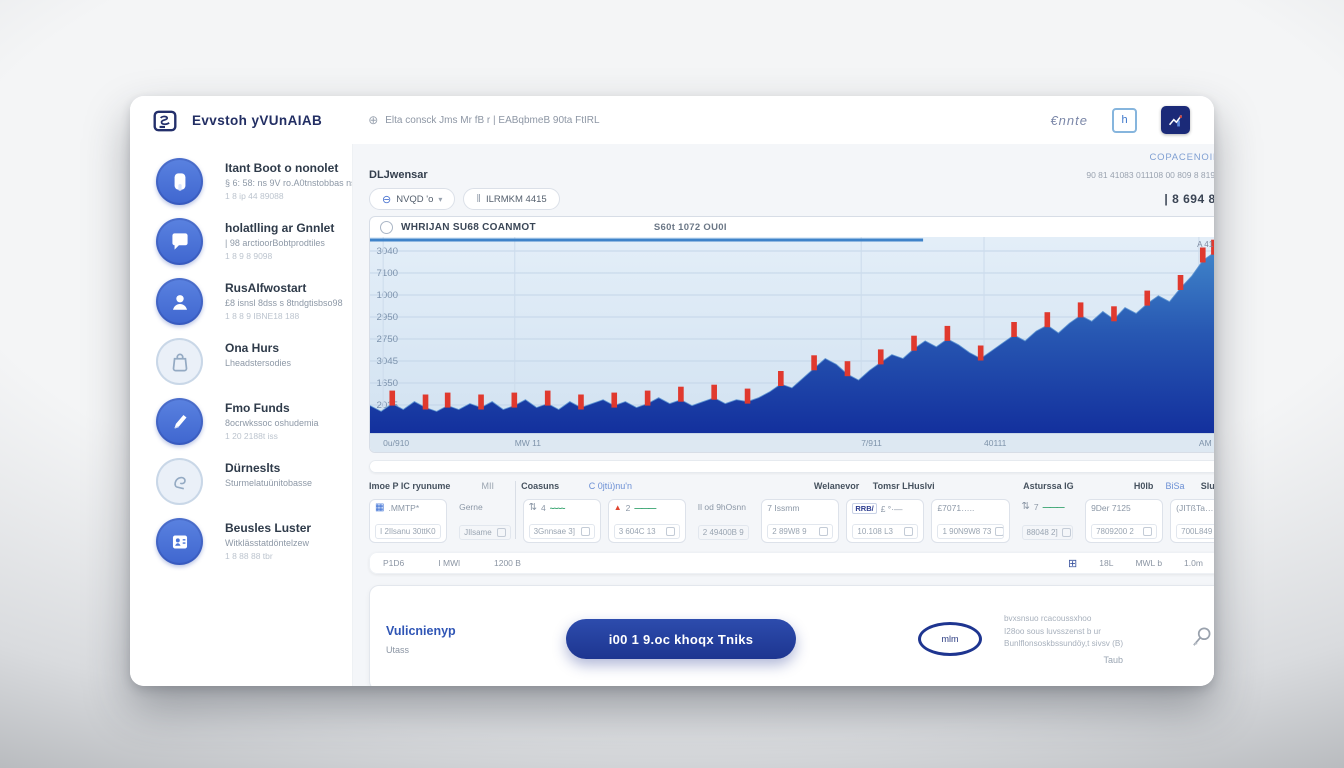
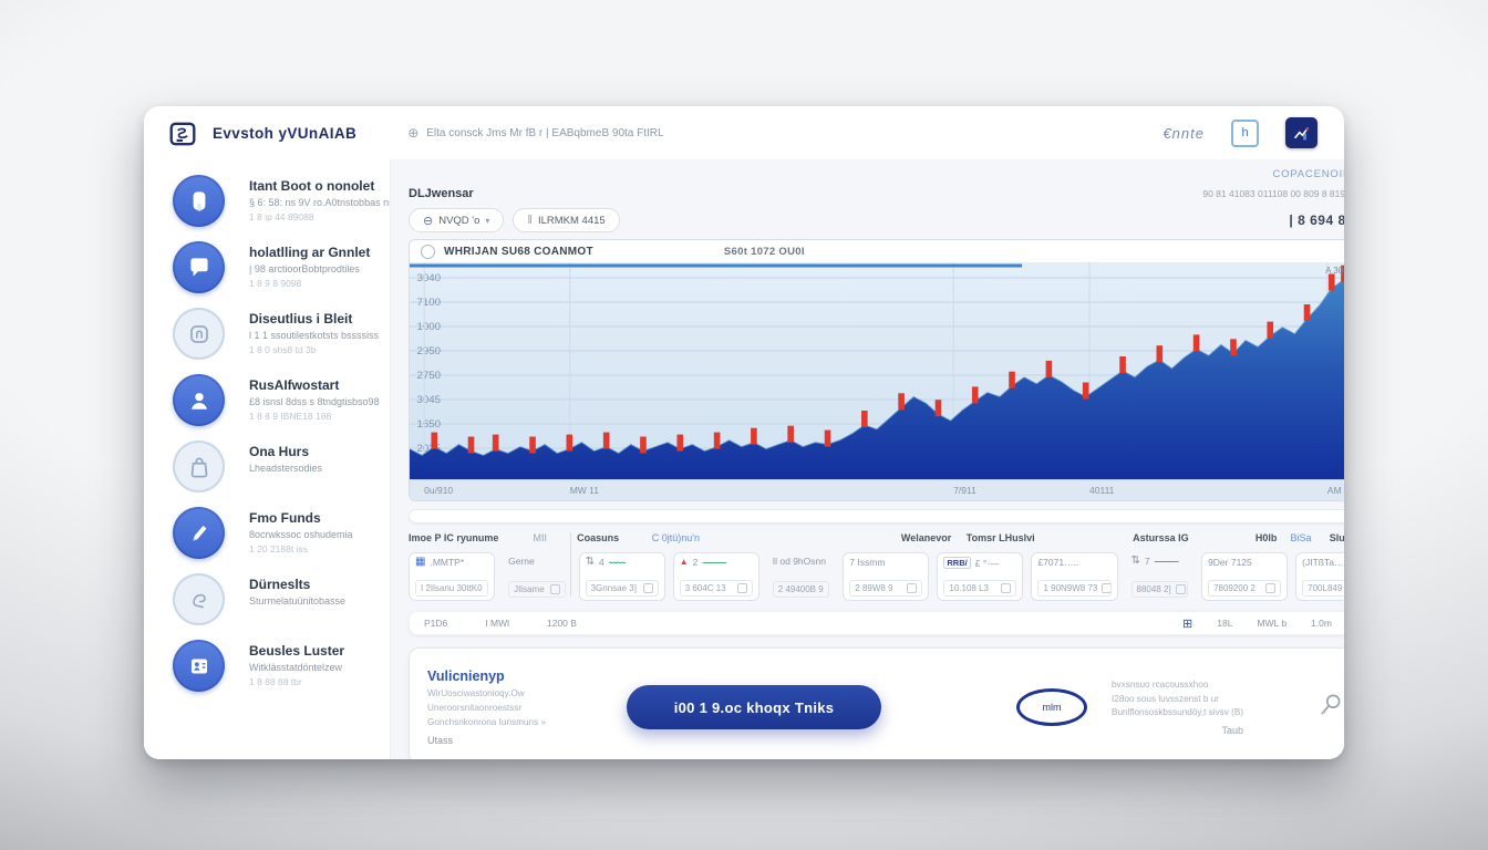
  Evvstoh yVUnAIAB
  ⊕
  Elta consck Jms Mr fB r | EABqbmeB 90ta FtIRL
  €nnte
  h
  Itant Boot o nonolet
  § 6: 58: ns 9V ro.A0tnstobbas n
  1 8 ip 44 89088
  holatlling ar Gnnlet
  | 98 arctioorBobtprodtiles
  1 8 9 8 9098
+ Diseutlius i Bleit
+ l 1 1 ssoutilestkotsts bssssiss
+ 1 8 0 shs8 td 3b
  RusAIfwostart
  £8 isnsl 8dss s 8tndgtisbso98
  1 8 8 9 IBNE18 188
  Ona Hurs
  Lheadstersodies
  Fmo Funds
  8ocrwkssoc oshudemia
  1 20 2188t iss
  Dürneslts
  Sturmelatuünitobasse
  Beusles Luster
  Witklässtatdöntelzew
  1 8 88 88 tbr
  DLJwensar
  90 81 41083 011108 00 809 8 819
  ⊖
  NVQD 'o
  ▾
  ‖
  ILRMKM 4415
  WHRIJAN SU68 COANMOT
  S60t 1072 OU0I
  3040
  7100
  1000
  2950
  2750
  3045
  1650
- A 41
+ A 30
  0u/910
  MW 11
  7/911
  40111
  Imoe P IC ryunume
  MII
  Coasuns
  C 0jtü)nu'n
  Welanevor
  Tomsr LHuslvi
  Asturssa IG
  H0lb
  BiSa
  ▦
  .MMTP*
  I 2Ilsanu 30ttK0
  Gerne
  JIlsame
  ⇅
  4
  ~~~~
  3Gnnsae 3]
  ▲
  2
  ———
  3 604C 13
  Il od 9hOsnn
  2 49400B 9
  7 Issmm
  2 89W8 9
  RRB/
  £ °·—
  10.108 L3
  £7071…..
  1 90N9W8 73
  ⇅
  7
  ———
  88048 2]
  9Der 7125
  7809200 2
  (JITßTa…
  700L849
  P1D6
  I MWl
  1200 B
  ⊞
  18L
  MWL b
  1.0m
  Vulicnienyp
+ WirUosciwastonioqy.Ow
+ Uneroorsnitaonroestssr
+ Gonchsnkonrona Iunsmuns »
  Utass
  i00 1 9.oc khoqx Tniks
  mlm
  bvxsnsuo rcacoussxhoo
  I28oo sous luvsszenst b ur
  Bunlflonsoskbssundöy,t sivsv (B)
  Taub
